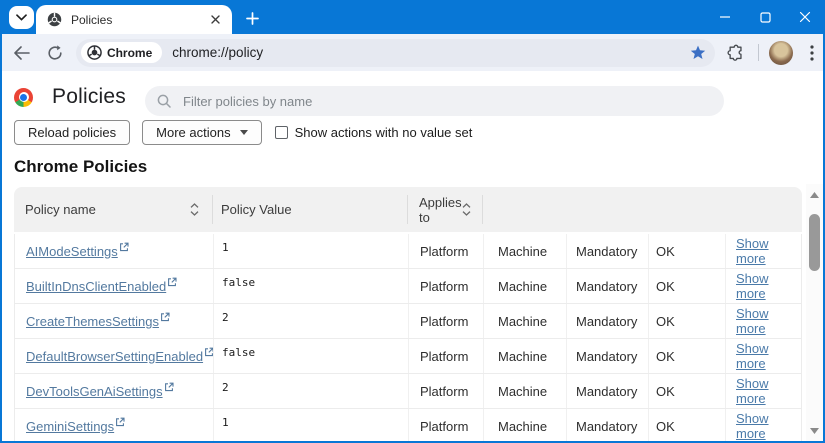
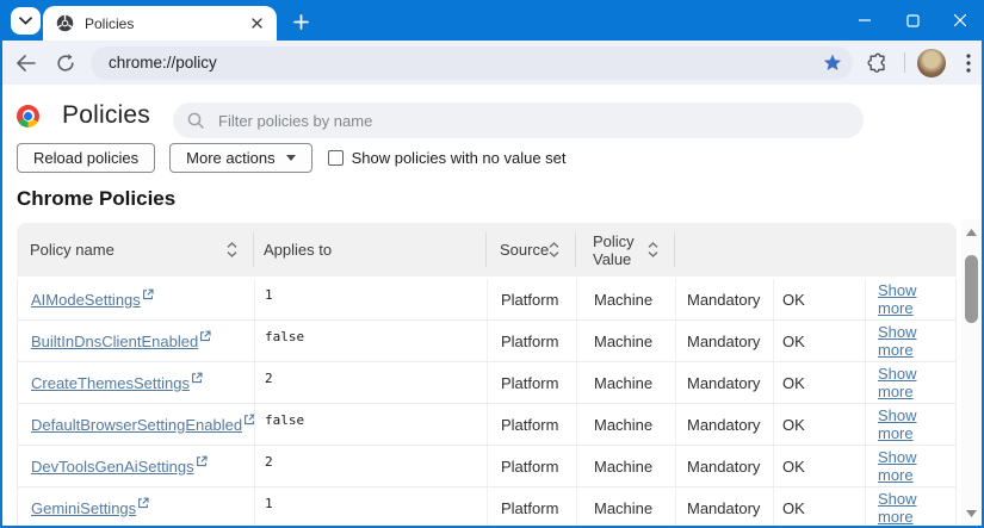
  Policies
- Chrome
  chrome://policy
  Policies
  Filter policies by name
  Reload policies
  More actions
- Show actions with no value set
+ Show policies with no value set
  Chrome Policies
  Policy name
- Policy Value
+ Applies to
+ Source
- Applies to
+ Policy Value
  AIModeSettings
  1
  Platform
  Machine
  Mandatory
  OK
  Show more
  BuiltInDnsClientEnabled
  false
  Platform
  Machine
  Mandatory
  OK
  Show more
  CreateThemesSettings
  2
  Platform
  Machine
  Mandatory
  OK
  Show more
  DefaultBrowserSettingEnabled
  false
  Platform
  Machine
  Mandatory
  OK
  Show more
  DevToolsGenAiSettings
  2
  Platform
  Machine
  Mandatory
  OK
  Show more
  GeminiSettings
  1
  Platform
  Machine
  Mandatory
  OK
  Show more
